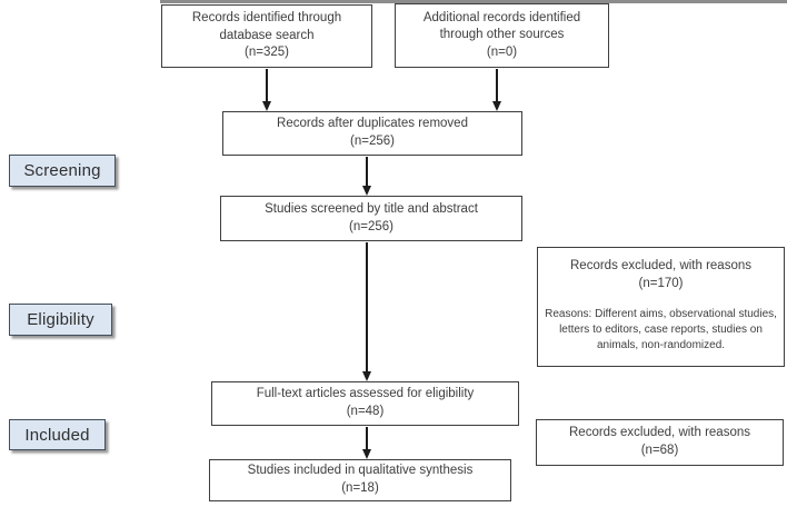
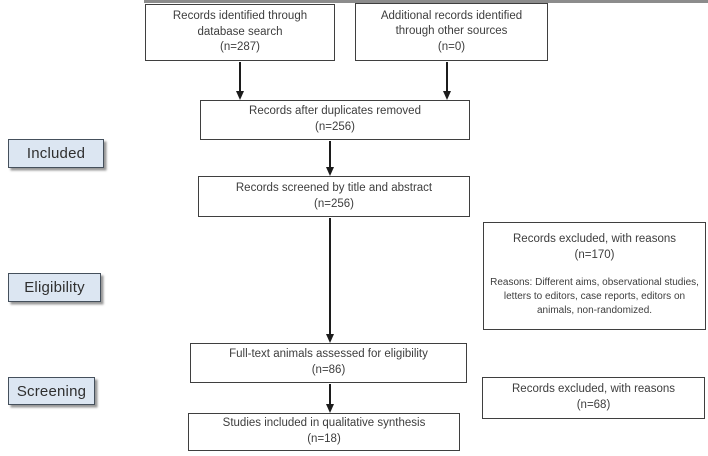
- Screening
+ Included
  Eligibility
- Included
+ Screening
  Records identified through
  database search
- (n=325)
+ (n=287)
  Additional records identified
  through other sources
  (n=0)
  Records after duplicates removed
  (n=256)
- Studies screened by title and abstract
+ Records screened by title and abstract
  (n=256)
  Records excluded, with reasons
  (n=170)
- Reasons: Different aims, observational studies, letters to editors, case reports, studies on animals, non-randomized.
+ Reasons: Different aims, observational studies, letters to editors, case reports, editors on animals, non-randomized.
- Full-text articles assessed for eligibility
+ Full-text animals assessed for eligibility
- (n=48)
+ (n=86)
  Records excluded, with reasons
  (n=68)
  Studies included in qualitative synthesis
  (n=18)
